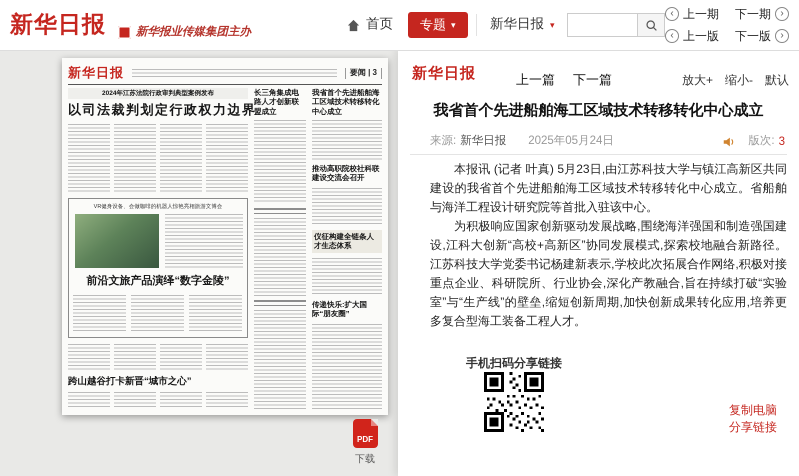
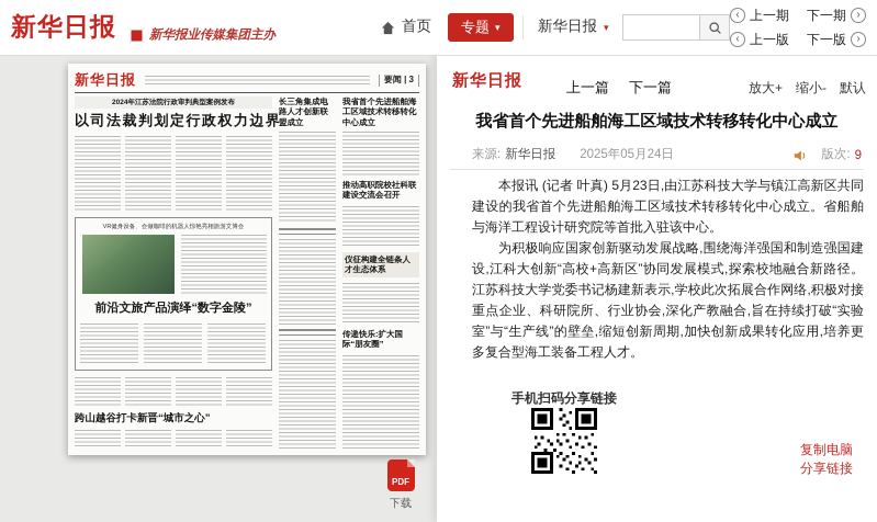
  新华日报
  新华报业传媒集团主办
  首页
  专题
  ▾
  新华日报
  ▾
  ‹
  上一期
  下一期
  ›
  ‹
  上一版
  下一版
  ›
  新华日报
  要闻 | 3
  以司法裁判划定行政权力边界
  前沿文旅产品演绎“数字金陵”
  跨山越谷打卡新晋“城市之心”
  长三角集成电路人才创新联盟成立
  我省首个先进船舶海工区域技术转移转化中心成立
  推动高职院校社科联建设交流会召开
  仪征构建全链条人才生态体系
  传递快乐:扩大国际“朋友圈”
  PDF
  下载
  新华日报
  上一篇
  下一篇
  放大+
  缩小-
  默认
  我省首个先进船舶海工区域技术转移转化中心成立
  来源:
  新华日报
  2025年05月24日
  版次:
- 3
+ 9
  本报讯 (记者 叶真) 5月23日,由江苏科技大学与镇江高新区共同建设的我省首个先进船舶海工区域技术转移转化中心成立。省船舶与海洋工程设计研究院等首批入驻该中心。
  为积极响应国家创新驱动发展战略,围绕海洋强国和制造强国建设,江科大创新“高校+高新区”协同发展模式,探索校地融合新路径。江苏科技大学党委书记杨建新表示,学校此次拓展合作网络,积极对接重点企业、科研院所、行业协会,深化产教融合,旨在持续打破“实验室”与“生产线”的壁垒,缩短创新周期,加快创新成果转化应用,培养更多复合型海工装备工程人才。
  手机扫码分享链接
  复制电脑
  分享链接
